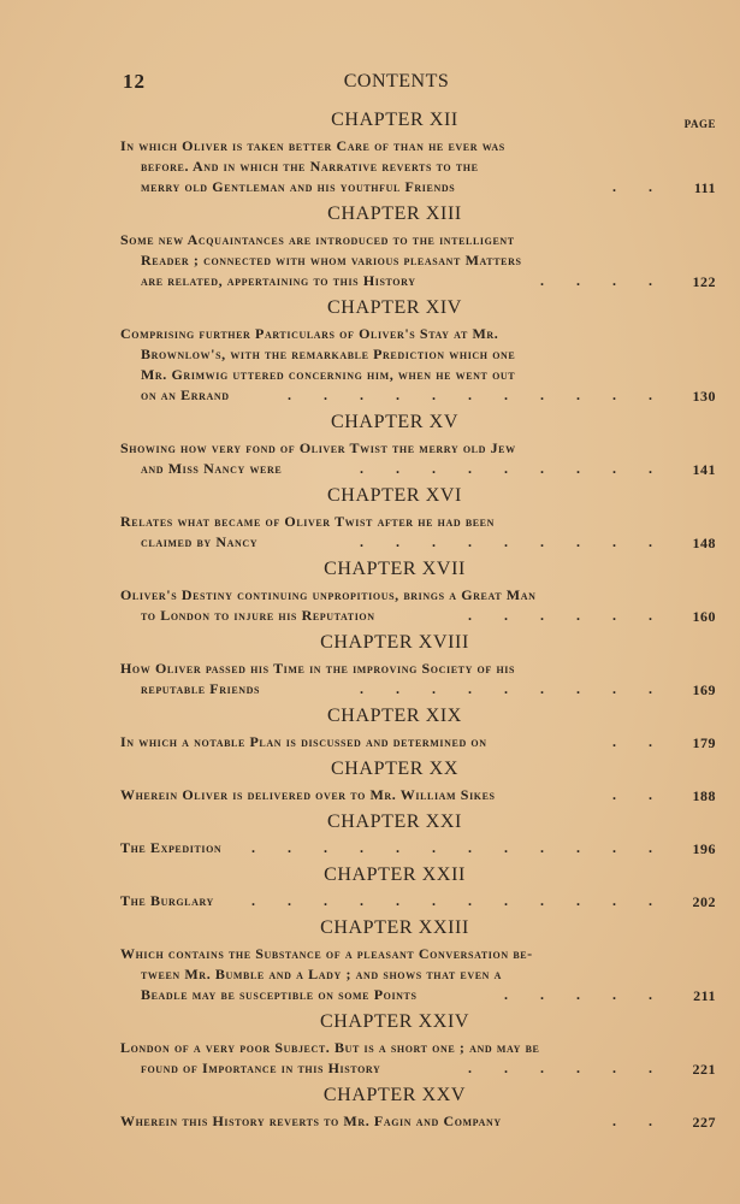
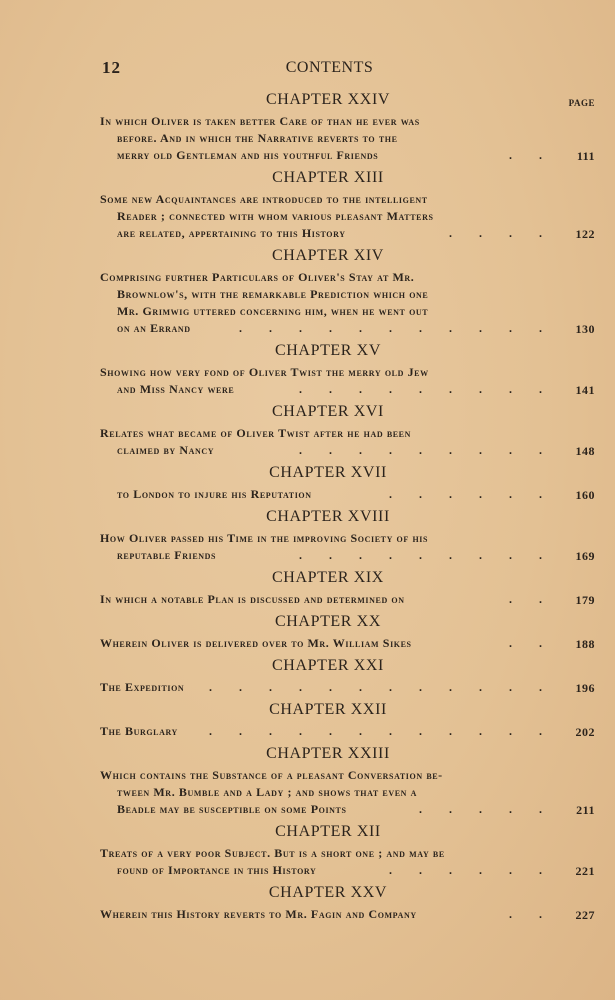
  12
  CONTENTS
- CHAPTER XII
+ CHAPTER XXIV
  PAGE
  In which Oliver is taken better Care of than he ever was
  before. And in which the Narrative reverts to the
  merry old Gentleman and his youthful Friends
  . .
  111
  CHAPTER XIII
  Some new Acquaintances are introduced to the intelligent
  Reader ; connected with whom various pleasant Matters
  are related, appertaining to this History
  . . . .
  122
  CHAPTER XIV
  Comprising further Particulars of Oliver's Stay at Mr.
  Brownlow's, with the remarkable Prediction which one
  Mr. Grimwig uttered concerning him, when he went out
  on an Errand
  . . . . . . . . . . .
  130
  CHAPTER XV
  Showing how very fond of Oliver Twist the merry old Jew
  and Miss Nancy were
  . . . . . . . . .
  141
  CHAPTER XVI
  Relates what became of Oliver Twist after he had been
  claimed by Nancy
  . . . . . . . . .
  148
  CHAPTER XVII
- Oliver's Destiny continuing unpropitious, brings a Great Man
  to London to injure his Reputation
  . . . . . .
  160
  CHAPTER XVIII
  How Oliver passed his Time in the improving Society of his
  reputable Friends
  . . . . . . . . .
  169
  CHAPTER XIX
  In which a notable Plan is discussed and determined on
  . .
  179
  CHAPTER XX
  Wherein Oliver is delivered over to Mr. William Sikes
  . .
  188
  CHAPTER XXI
  The Expedition
  . . . . . . . . . . . .
  196
  CHAPTER XXII
  The Burglary
  . . . . . . . . . . . .
  202
  CHAPTER XXIII
  Which contains the Substance of a pleasant Conversation be-
  tween Mr. Bumble and a Lady ; and shows that even a
  Beadle may be susceptible on some Points
  . . . . .
  211
- CHAPTER XXIV
+ CHAPTER XII
- London of a very poor Subject. But is a short one ; and may be
+ Treats of a very poor Subject. But is a short one ; and may be
  found of Importance in this History
  . . . . . .
  221
  CHAPTER XXV
  Wherein this History reverts to Mr. Fagin and Company
  . .
  227
